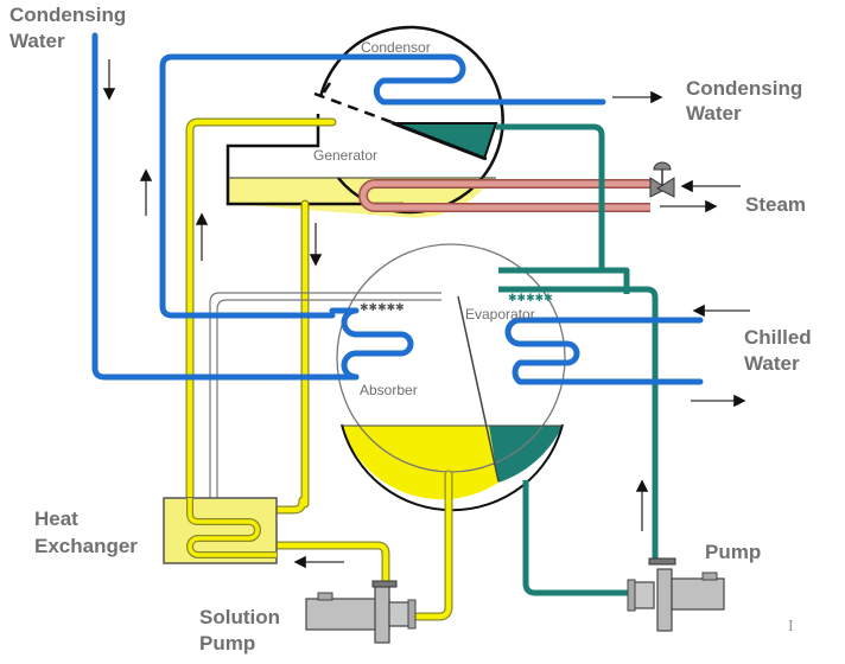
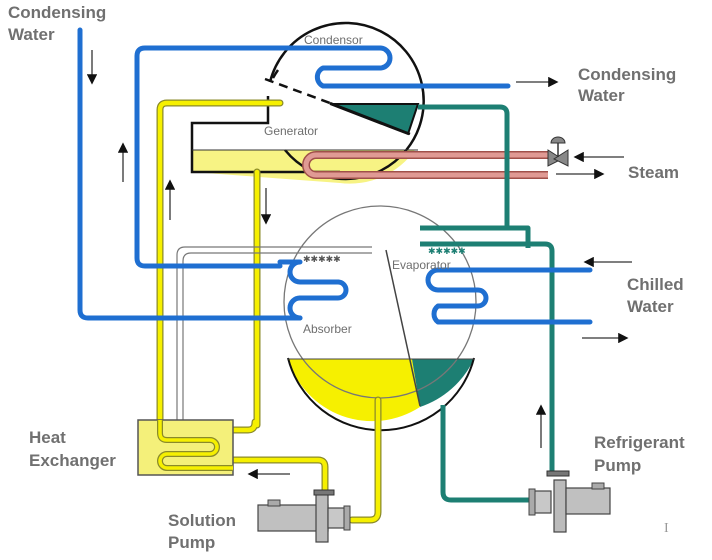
  ✱✱✱✱✱
  ✱✱✱✱✱
  Condensor
  Generator
  Evaporator
  Absorber
  Condensing
  Water
  Condensing
  Water
  Steam
  Chilled
  Water
  Heat
  Exchanger
  Solution
  Pump
+ Refrigerant
  Pump
  I
